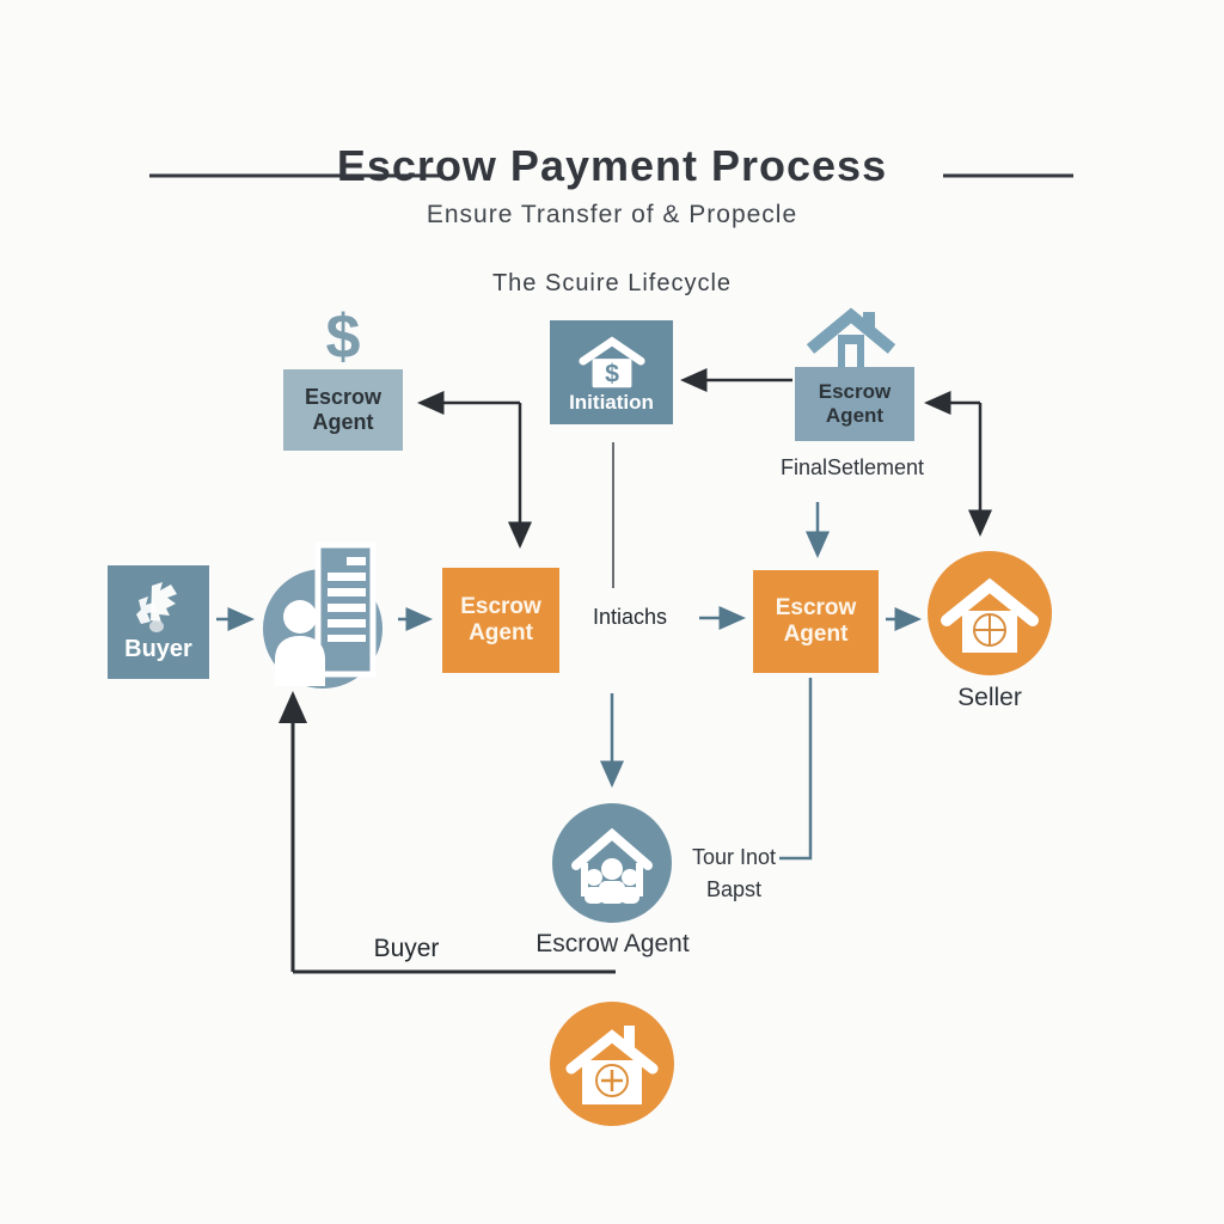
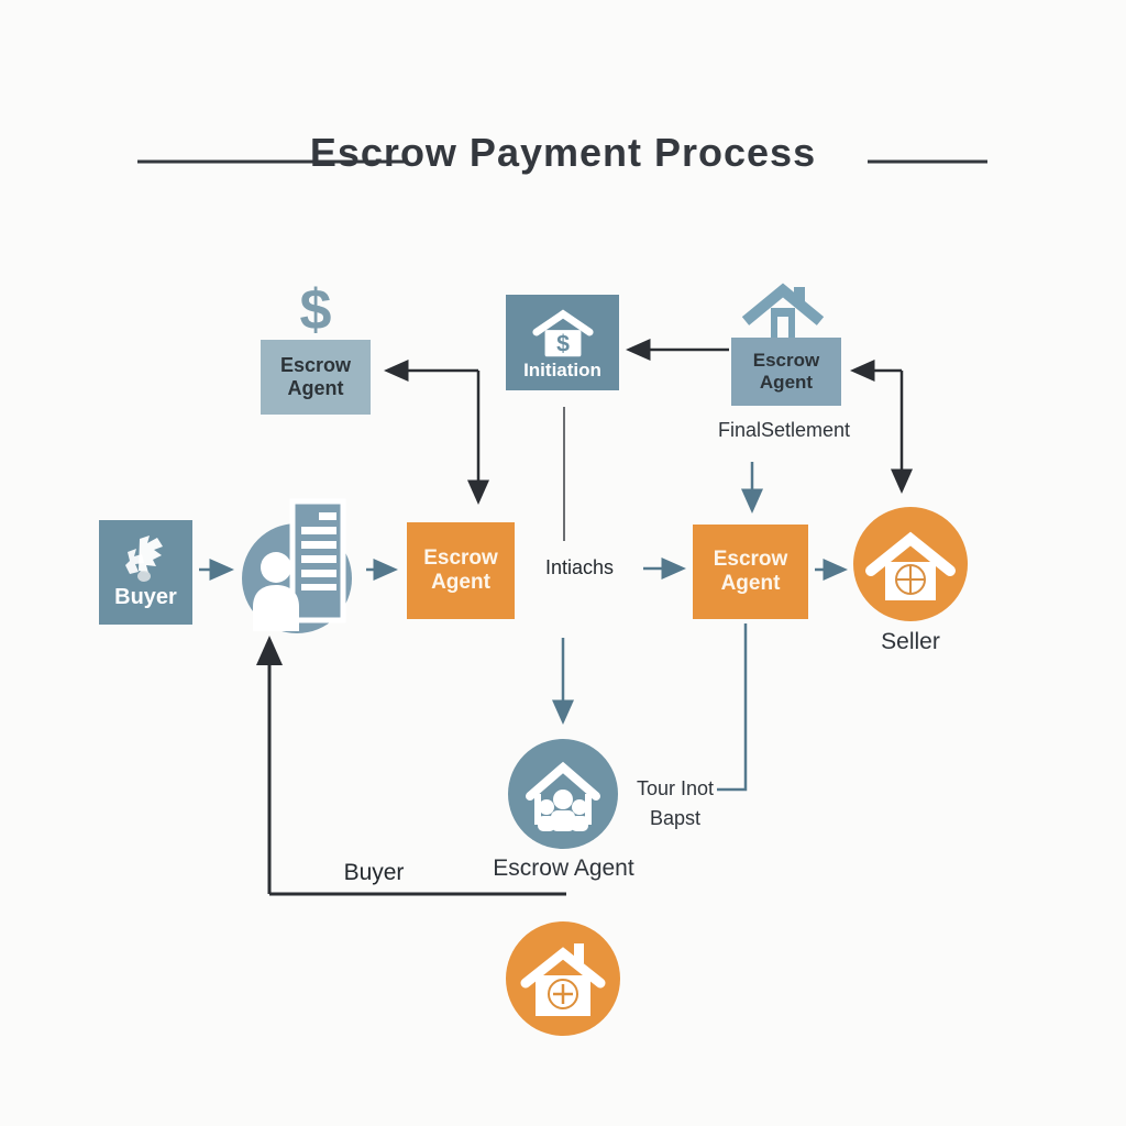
  Escrow Payment Process
- Ensure Transfer of & Propecle
- The Scuire Lifecycle
  $
  Escrow Agent
  $
  Initiation
  Escrow Agent
  FinalSetlement
  Buyer
  Escrow Agent
  Intiachs
  Escrow Agent
  Seller
  Escrow Agent
  Tour Inot
  Bapst
  Buyer
